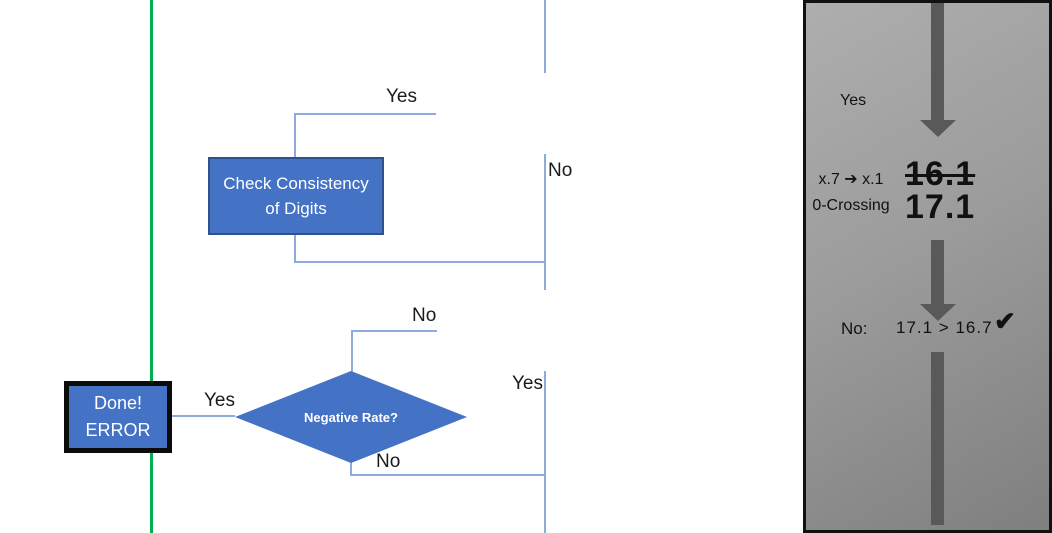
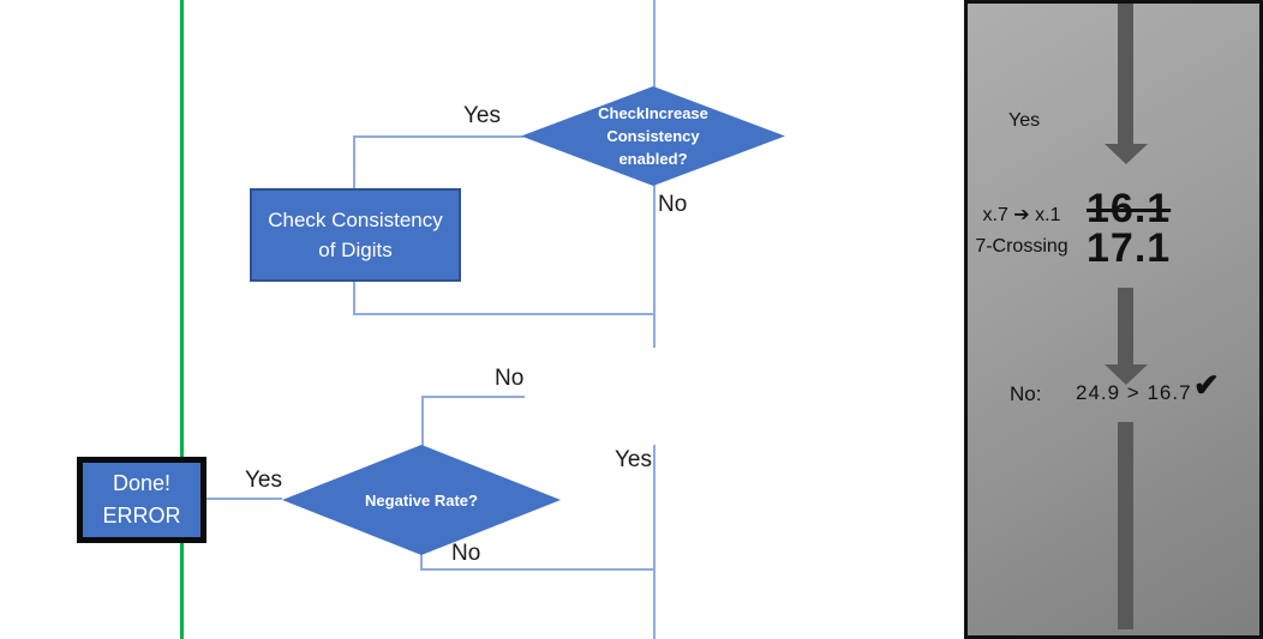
+ CheckIncrease
+ Consistency
+ enabled?
  Check Consistency
  of Digits
  Negative Rate?
  Done!
  ERROR
  Yes
  No
  No
  Yes
  Yes
  No
  Yes
  x.7 ➔ x.1
- 0-Crossing
+ 7-Crossing
  16.1
  17.1
  No:
- 17.1 > 16.7
+ 24.9 > 16.7
  ✔
